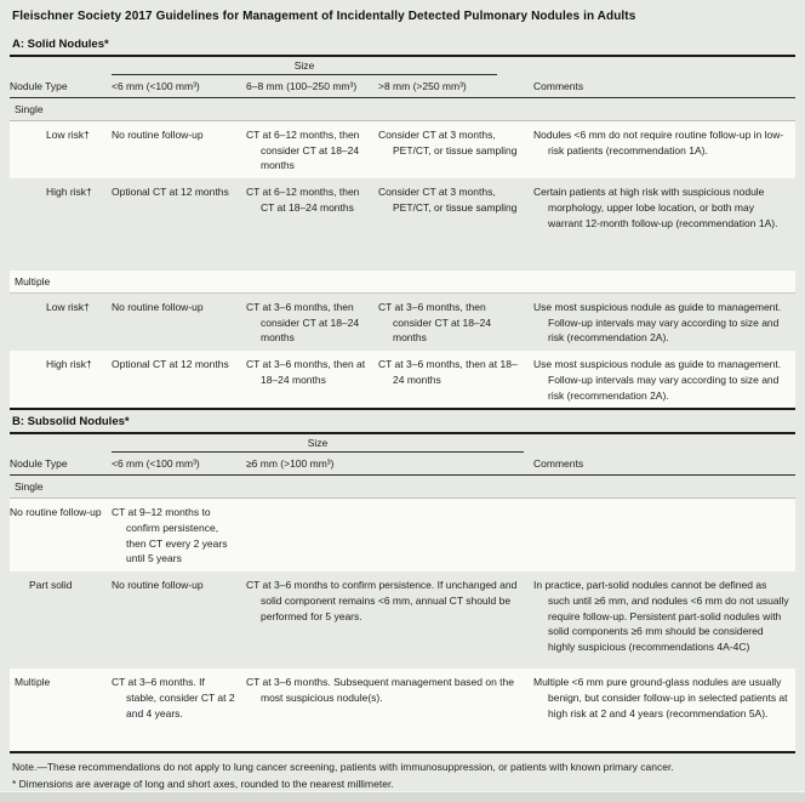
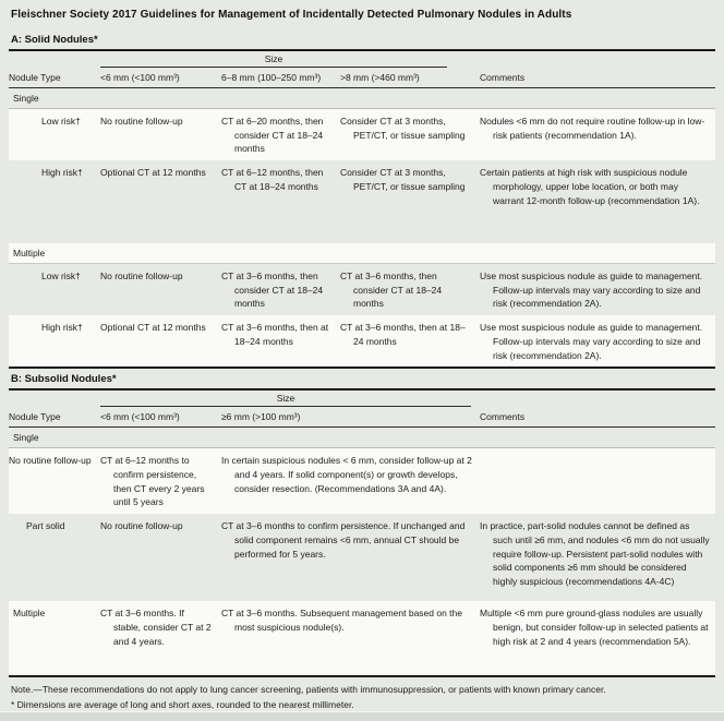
  Fleischner Society 2017 Guidelines for Management of Incidentally Detected Pulmonary Nodules in Adults
  A: Solid Nodules*
  Size
  Nodule Type
  <6 mm (<100 mm³)
  6–8 mm (100–250 mm³)
- >8 mm (>250 mm³)
+ >8 mm (>460 mm³)
  Comments
  Single
  Low risk†
  No routine follow-up
- CT at 6–12 months, then consider CT at 18–24 months
+ CT at 6–20 months, then consider CT at 18–24 months
  Consider CT at 3 months, PET/CT, or tissue sampling
  Nodules <6 mm do not require routine follow-up in low-risk patients (recommendation 1A).
  High risk†
  Optional CT at 12 months
  CT at 6–12 months, then CT at 18–24 months
  Consider CT at 3 months, PET/CT, or tissue sampling
  Certain patients at high risk with suspicious nodule morphology, upper lobe location, or both may warrant 12-month follow-up (recommendation 1A).
  Multiple
  Low risk†
  No routine follow-up
  CT at 3–6 months, then consider CT at 18–24 months
  CT at 3–6 months, then consider CT at 18–24 months
  Use most suspicious nodule as guide to management. Follow-up intervals may vary according to size and risk (recommendation 2A).
  High risk†
  Optional CT at 12 months
  CT at 3–6 months, then at 18–24 months
  CT at 3–6 months, then at 18–24 months
  Use most suspicious nodule as guide to management. Follow-up intervals may vary according to size and risk (recommendation 2A).
  B: Subsolid Nodules*
  Size
  Nodule Type
  <6 mm (<100 mm³)
  ≥6 mm (>100 mm³)
  Comments
  Single
  No routine follow-up
- CT at 9–12 months to confirm persistence, then CT every 2 years until 5 years
+ CT at 6–12 months to confirm persistence, then CT every 2 years until 5 years
+ In certain suspicious nodules < 6 mm, consider follow-up at 2 and 4 years. If solid component(s) or growth develops, consider resection. (Recommendations 3A and 4A).
  Part solid
  No routine follow-up
  CT at 3–6 months to confirm persistence. If unchanged and solid component remains <6 mm, annual CT should be performed for 5 years.
  In practice, part-solid nodules cannot be defined as such until ≥6 mm, and nodules <6 mm do not usually require follow-up. Persistent part-solid nodules with solid components ≥6 mm should be considered highly suspicious (recommendations 4A-4C)
  Multiple
  CT at 3–6 months. If stable, consider CT at 2 and 4 years.
  CT at 3–6 months. Subsequent management based on the most suspicious nodule(s).
  Multiple <6 mm pure ground-glass nodules are usually benign, but consider follow-up in selected patients at high risk at 2 and 4 years (recommendation 5A).
  Note.—These recommendations do not apply to lung cancer screening, patients with immunosuppression, or patients with known primary cancer.
  * Dimensions are average of long and short axes, rounded to the nearest millimeter.
